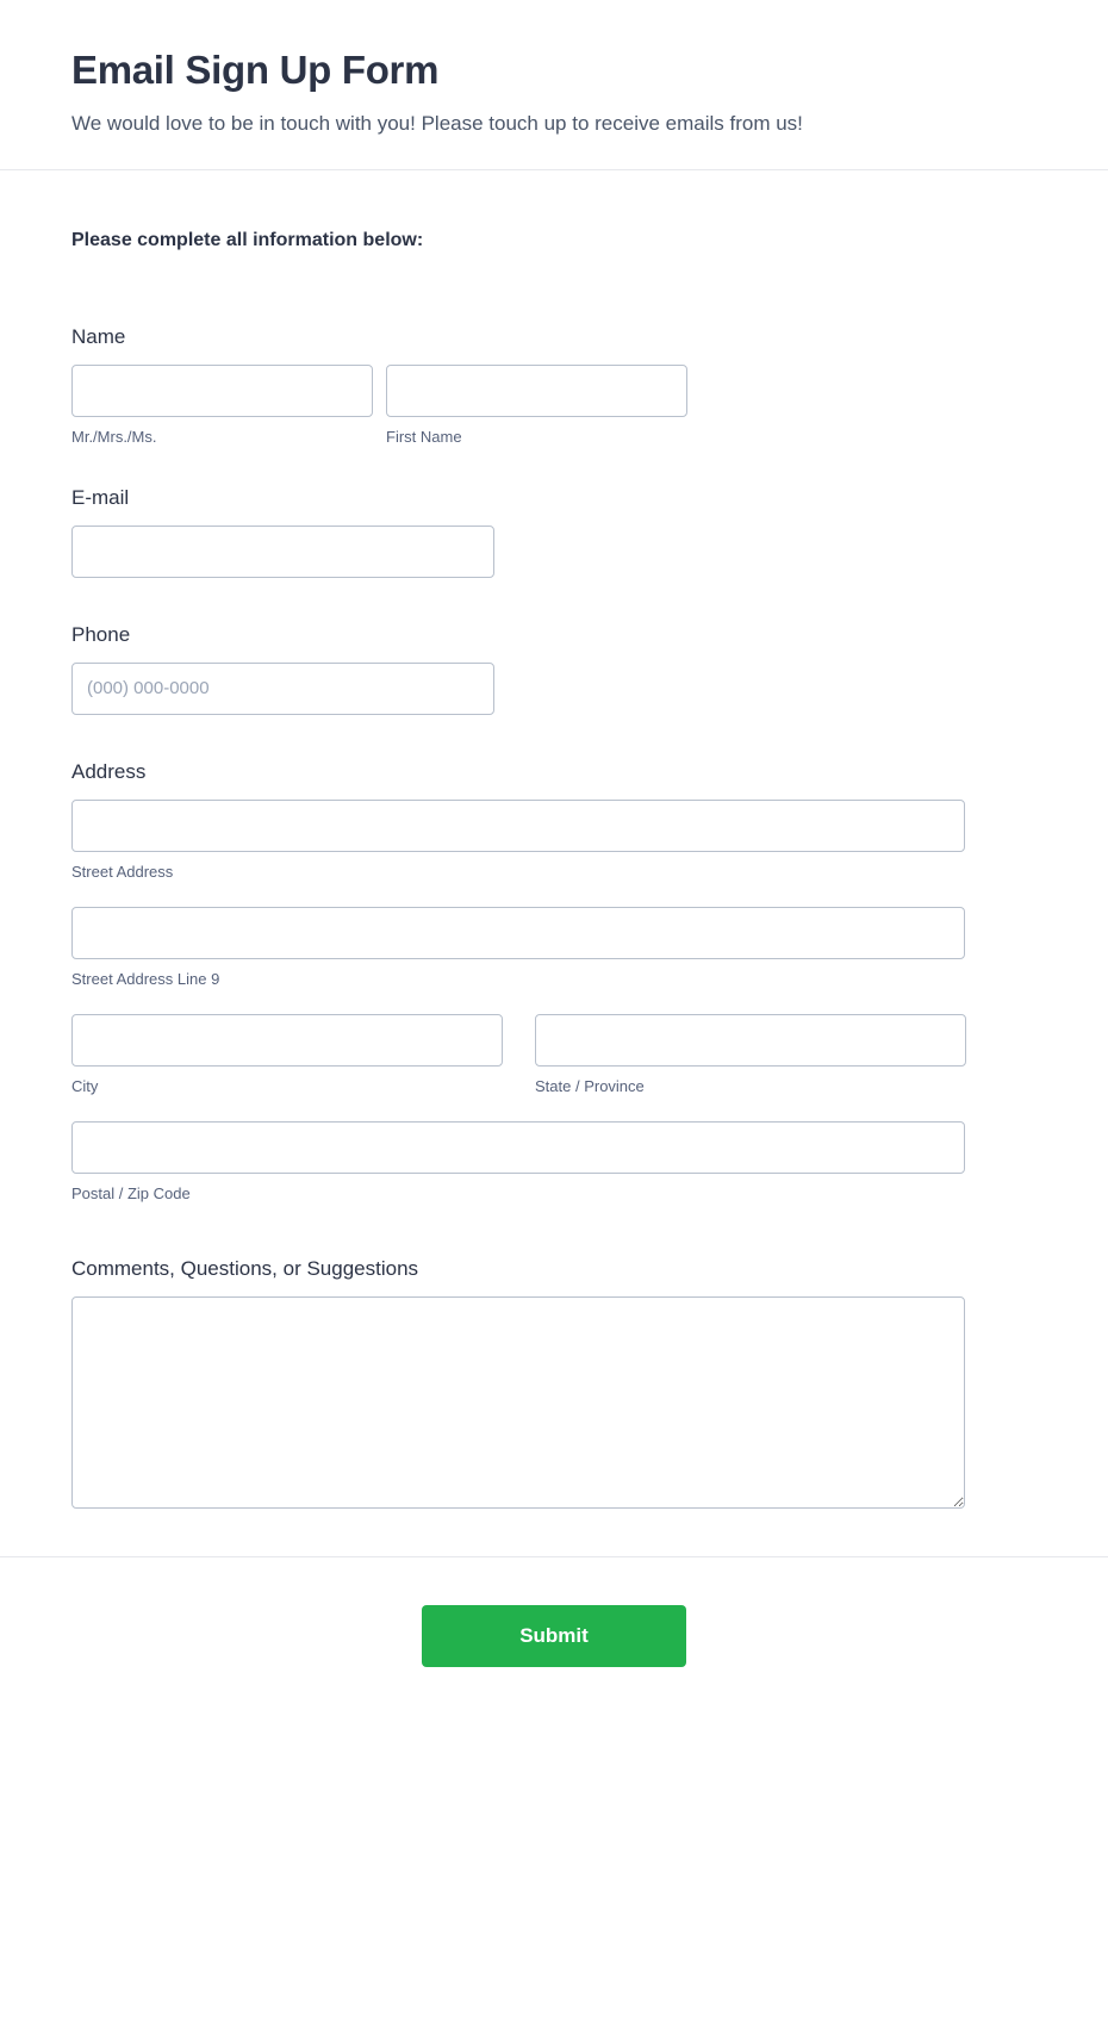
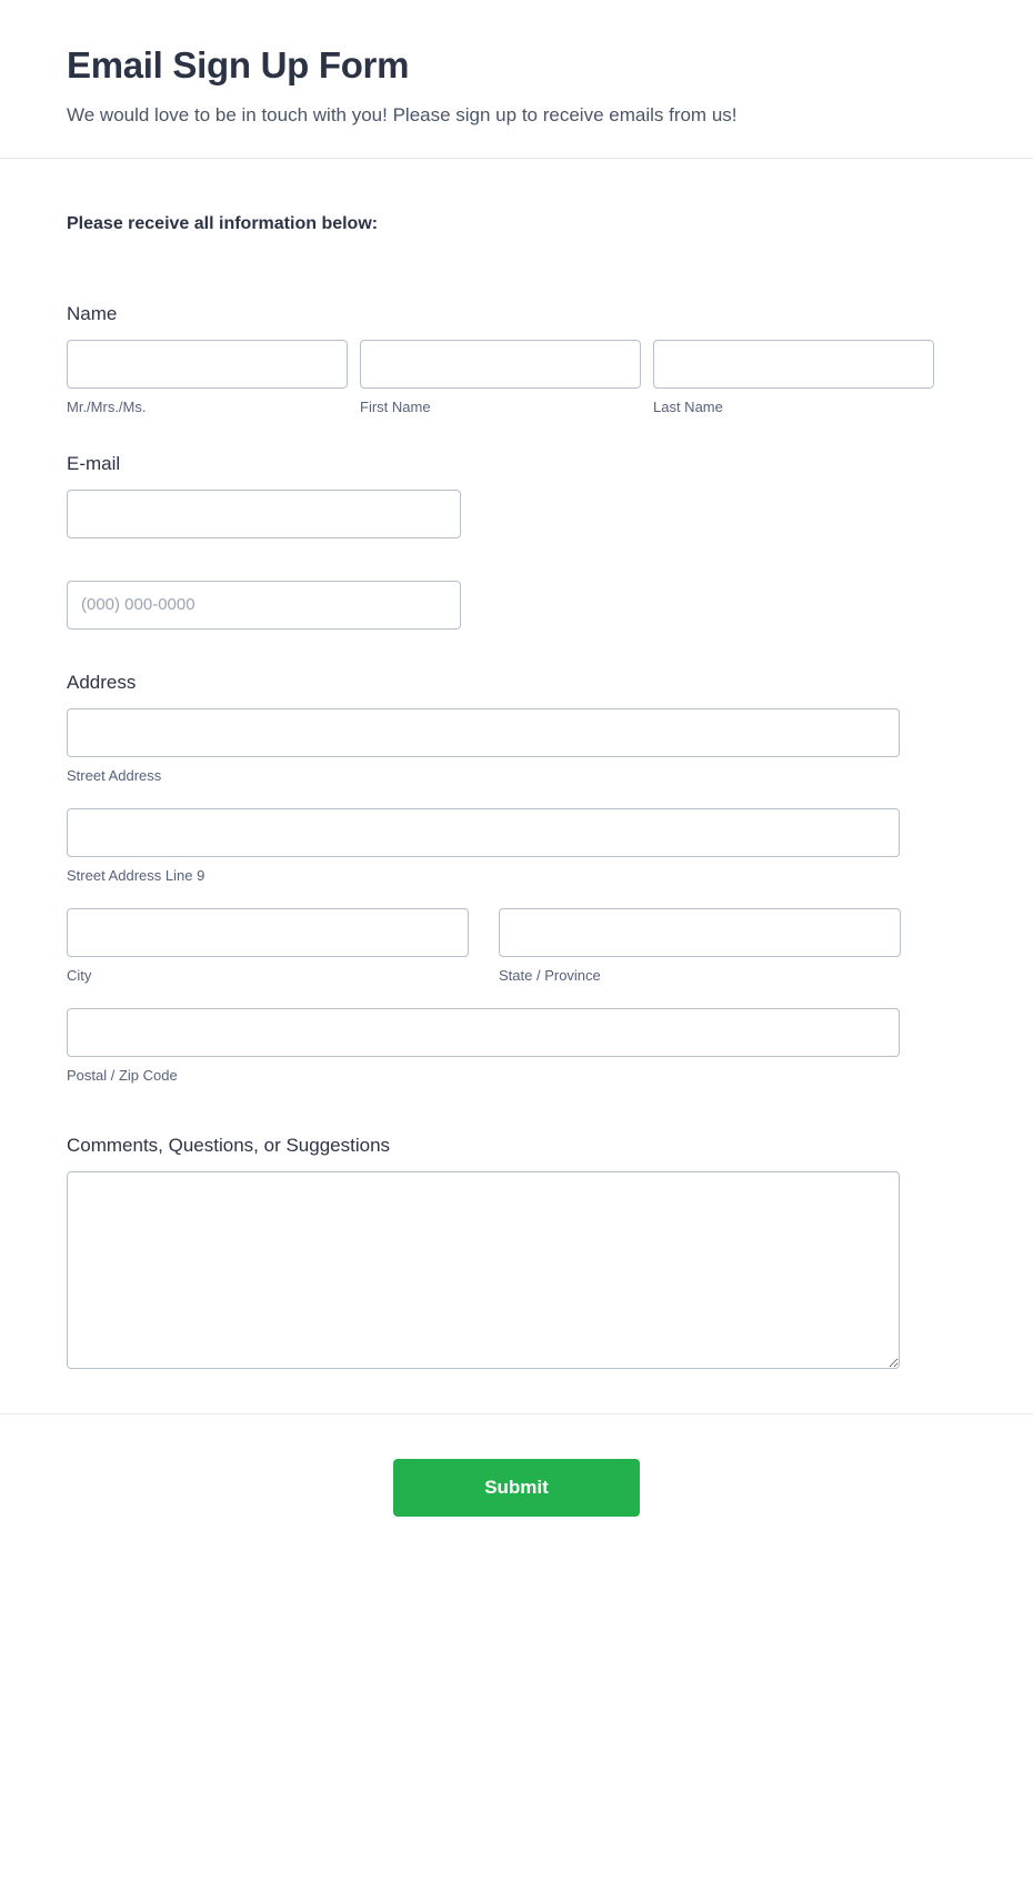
  Email Sign Up Form
- We would love to be in touch with you! Please touch up to receive emails from us!
+ We would love to be in touch with you! Please sign up to receive emails from us!
- Please complete all information below:
+ Please receive all information below:
  Name
  Mr./Mrs./Ms.
  First Name
+ Last Name
  E-mail
- Phone
  (000) 000-0000
  Address
  Street Address
  Street Address Line 9
  City
  State / Province
  Postal / Zip Code
  Comments, Questions, or Suggestions
  Submit
